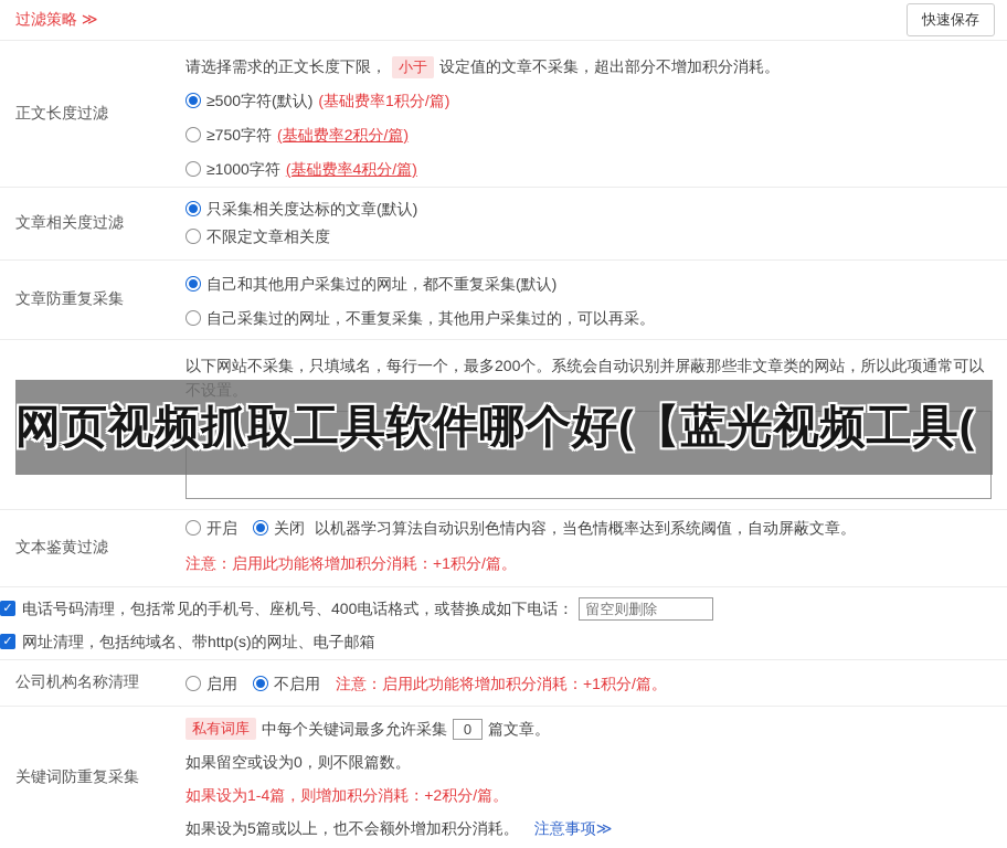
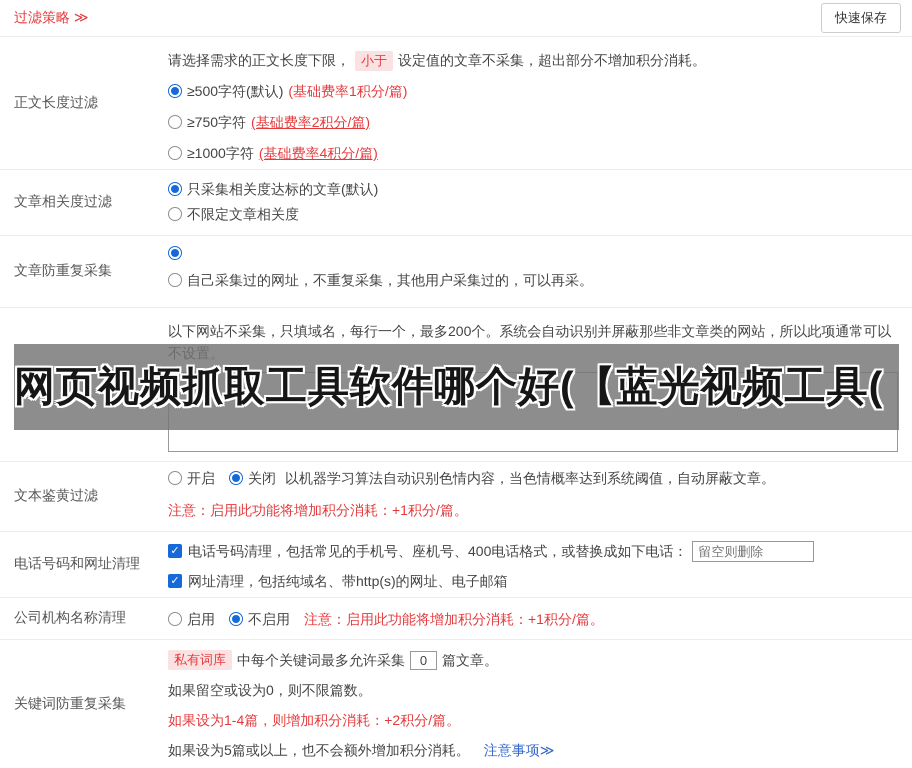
  过滤策略 ≫
  快速保存
  正文长度过滤
  请选择需求的正文长度下限， 小于 设定值的文章不采集，超出部分不增加积分消耗。
  ≥500字符(默认)
  (基础费率1积分/篇)
  ≥750字符
  (基础费率2积分/篇)
  ≥1000字符
  (基础费率4积分/篇)
  文章相关度过滤
  只采集相关度达标的文章(默认)
  不限定文章相关度
  文章防重复采集
- 自己和其他用户采集过的网址，都不重复采集(默认)
  自己采集过的网址，不重复采集，其他用户采集过的，可以再采。
  以下网站不采集，只填域名，每行一个，最多200个。系统会自动识别并屏蔽那些非文章类的网站，所以此项通常可以不设置。
  文本鉴黄过滤
  开启
  关闭
  以机器学习算法自动识别色情内容，当色情概率达到系统阈值，自动屏蔽文章。
  注意：启用此功能将增加积分消耗：+1积分/篇。
+ 电话号码和网址清理
  电话号码清理，包括常见的手机号、座机号、400电话格式，或替换成如下电话：
  留空则删除
  网址清理，包括纯域名、带http(s)的网址、电子邮箱
  公司机构名称清理
  启用
  不启用
  注意：启用此功能将增加积分消耗：+1积分/篇。
  关键词防重复采集
  私有词库
  中每个关键词最多允许采集
  0
  篇文章。
  如果留空或设为0，则不限篇数。
  如果设为1-4篇，则增加积分消耗：+2积分/篇。
  如果设为5篇或以上，也不会额外增加积分消耗。 注意事项≫
  网页视频抓取工具软件哪个好(【蓝光视频工具(
